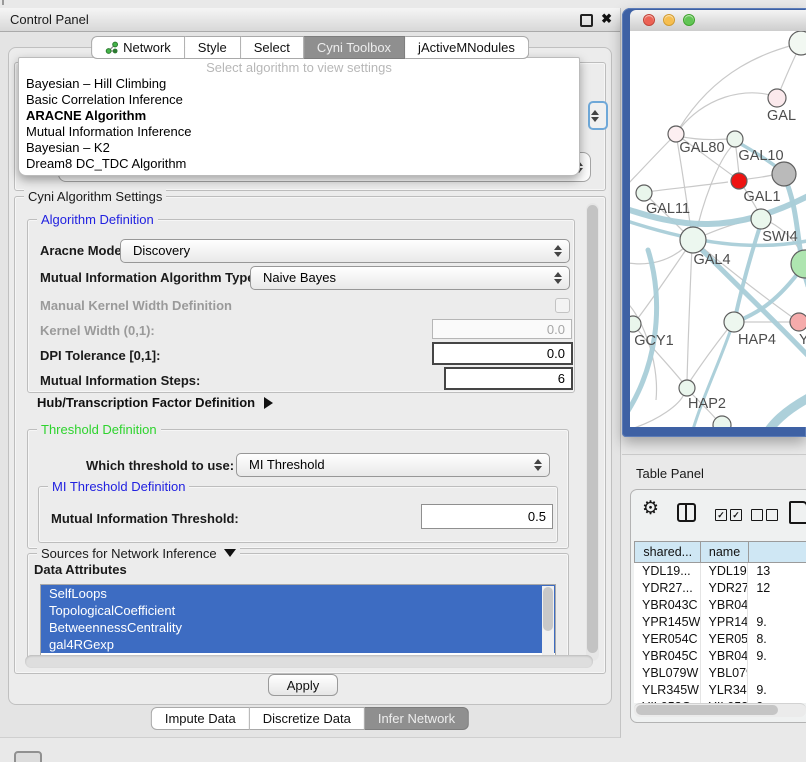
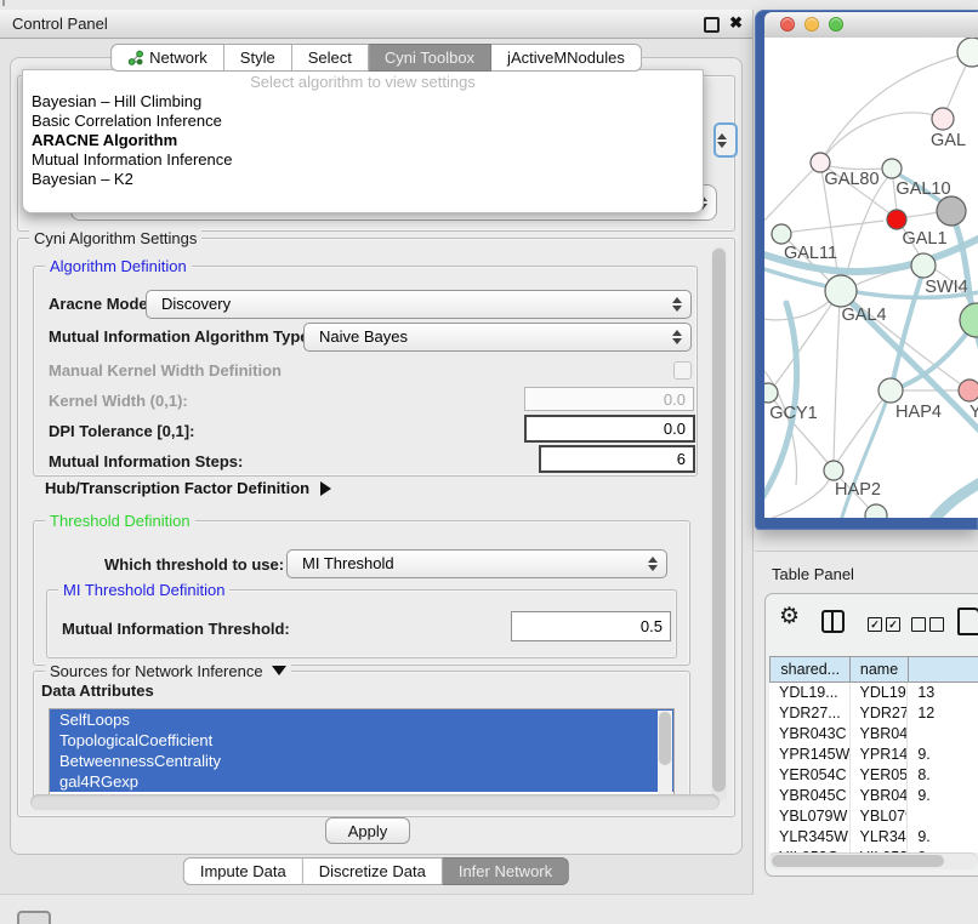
  Control Panel
  ✖
  Network
  Style
  Select
  Cyni Toolbox
  jActiveMNodules
  Select algorithm to view settings
  Bayesian – Hill Climbing
  Basic Correlation Inference
  ARACNE Algorithm
  Mutual Information Inference
  Bayesian – K2
- Dream8 DC_TDC Algorithm
  Cyni Algorithm Settings
  Algorithm Definition
  Aracne Mode
  Discovery
  Mutual Information Algorithm Typ
  Naive Bayes
  Manual Kernel Width Definition
  Kernel Width (0,1):
  0.0
  DPI Tolerance [0,1]:
  0.0
  Mutual Information Steps:
  6
  Hub/Transcription Factor Definition
  Threshold Definition
  Which threshold to use:
  MI Threshold
  MI Threshold Definition
  Mutual Information Threshold:
  0.5
  Sources for Network Inference
  Data Attributes
  SelfLoops
  TopologicalCoefficient
  BetweennessCentrality
  gal4RGexp
  Apply
  Impute Data
  Discretize Data
  Infer Network
  GAL
  GAL80
  GAL10
  GAL1
  GAL11
  SWI4
  GAL4
  GCY1
  HAP4
  Y
  HAP2
  Table Panel
  ⚙
  ✓
  ✓
  shared...
  name
  YDL19...
  13
  YDR27...
  12
  YBR043C
  YBR04
  YPR145W
  YPR14
  9.
  YER054C
  YER05
  8.
  YBR045C
  YBR04
  9.
  YBL079W
  YBL07
  YLR345W
  YLR34
  9.
